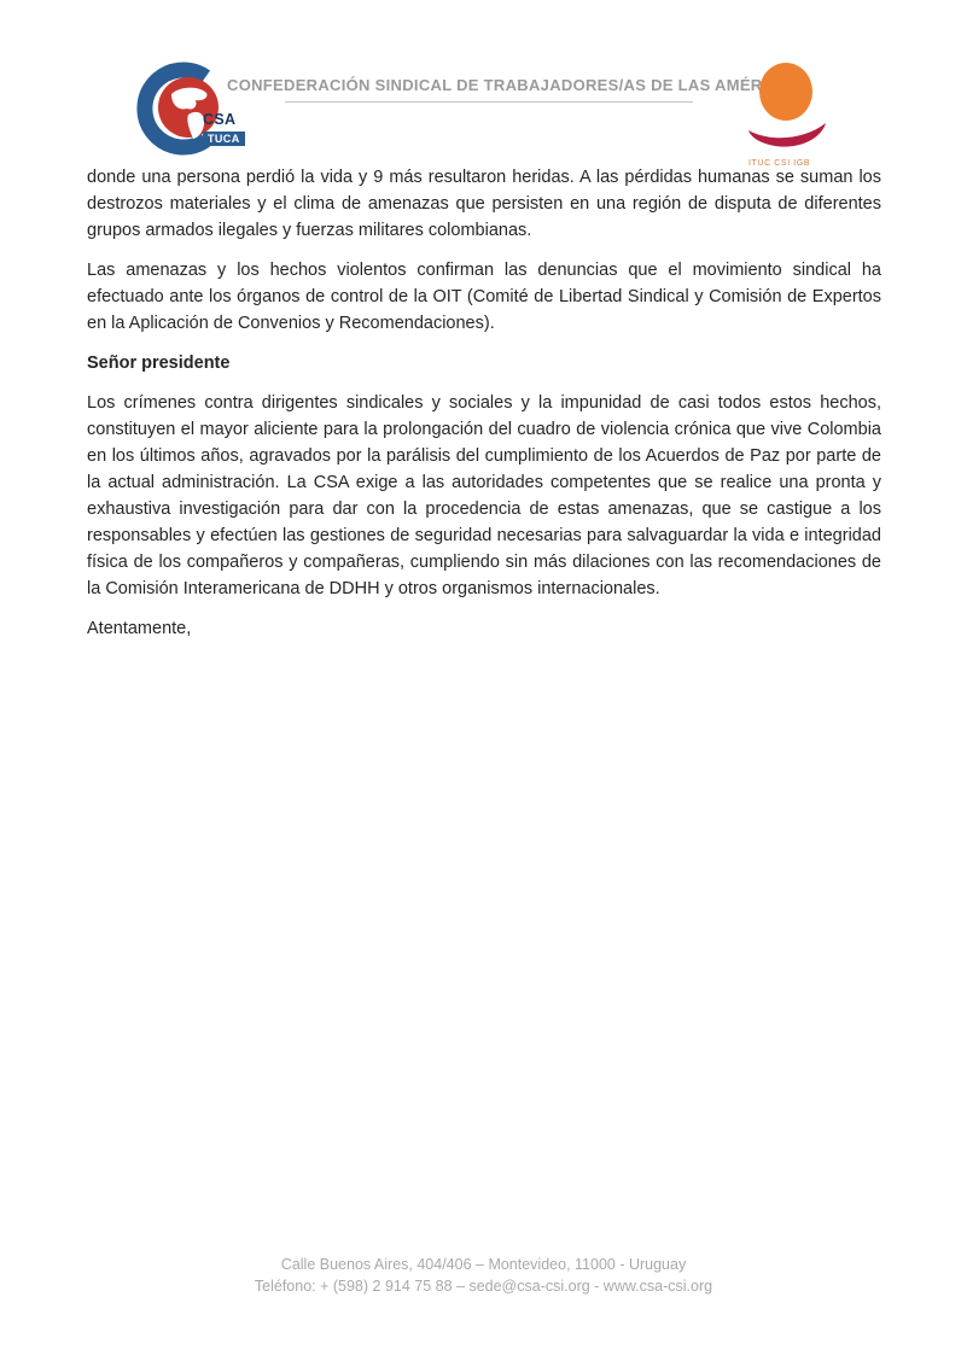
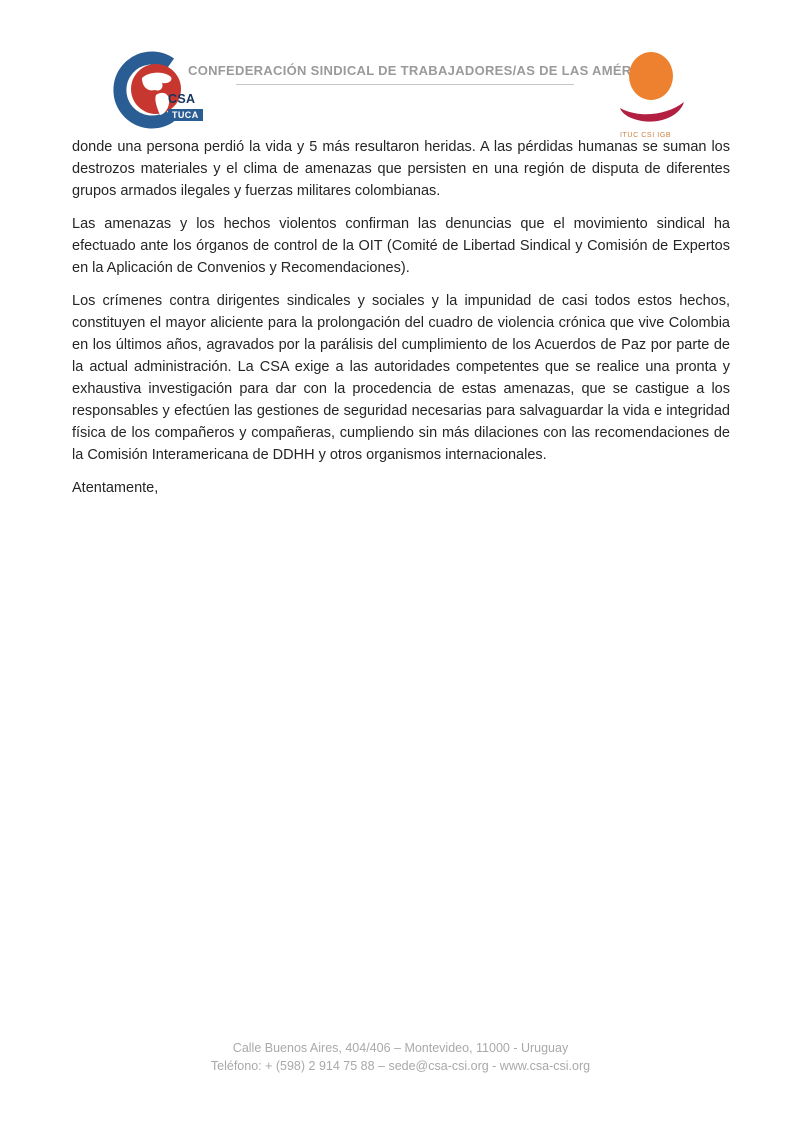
  CSA
  TUCA
  CONFEDERACIÓN SINDICAL DE TRABAJADORES/AS DE LAS AMÉ
- donde una persona perdió la vida y 9 más resultaron heridas. A las pérdidas humanas se suman los destrozos materiales y el clima de amenazas que persisten en una región de disputa de diferentes grupos armados ilegales y fuerzas militares colombianas.
+ donde una persona perdió la vida y 5 más resultaron heridas. A las pérdidas humanas se suman los destrozos materiales y el clima de amenazas que persisten en una región de disputa de diferentes grupos armados ilegales y fuerzas militares colombianas.
  Las amenazas y los hechos violentos confirman las denuncias que el movimiento sindical ha efectuado ante los órganos de control de la OIT (Comité de Libertad Sindical y Comisión de Expertos en la Aplicación de Convenios y Recomendaciones).
- Señor presidente
  Los crímenes contra dirigentes sindicales y sociales y la impunidad de casi todos estos hechos, constituyen el mayor aliciente para la prolongación del cuadro de violencia crónica que vive Colombia en los últimos años, agravados por la parálisis del cumplimiento de los Acuerdos de Paz por parte de la actual administración. La CSA exige a las autoridades competentes que se realice una pronta y exhaustiva investigación para dar con la procedencia de estas amenazas, que se castigue a los responsables y efectúen las gestiones de seguridad necesarias para salvaguardar la vida e integridad física de los compañeros y compañeras, cumpliendo sin más dilaciones con las recomendaciones de la Comisión Interamericana de DDHH y otros organismos internacionales.
  Atentamente,
  Calle Buenos Aires, 404/406 – Montevideo, 11000 - Uruguay
  Teléfono: + (598) 2 914 75 88 – sede@csa-csi.org - www.csa-csi.org
